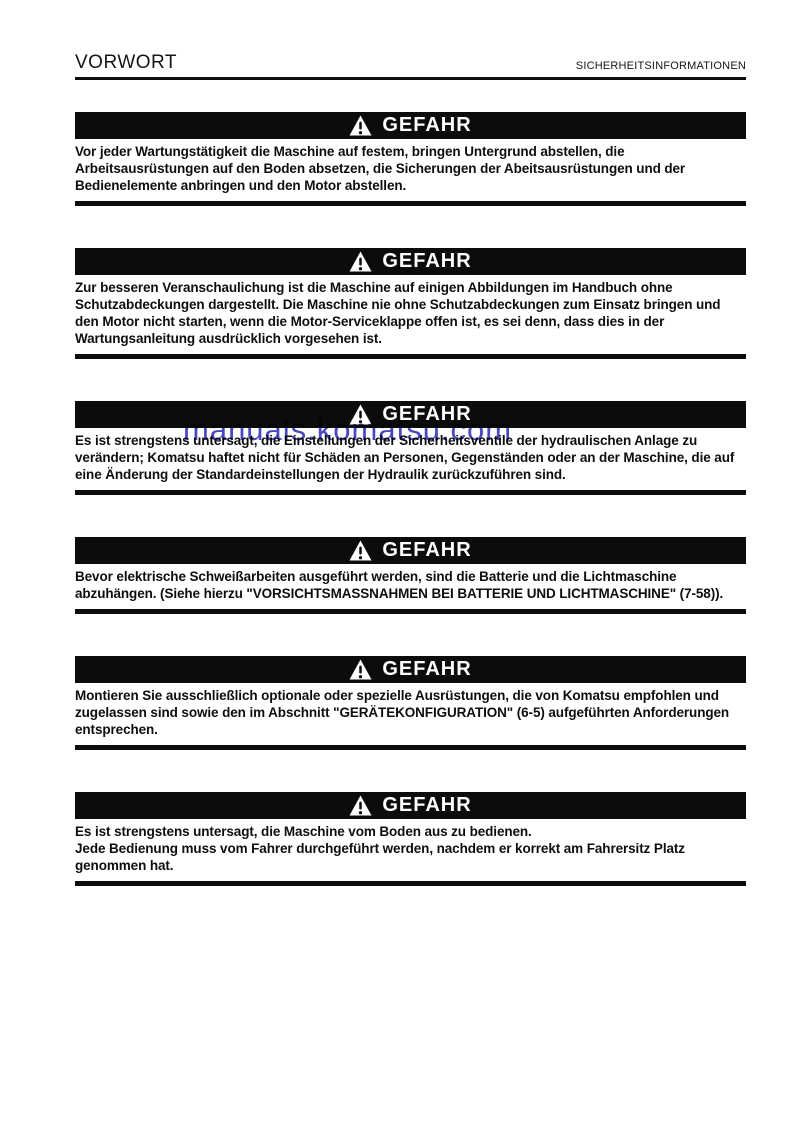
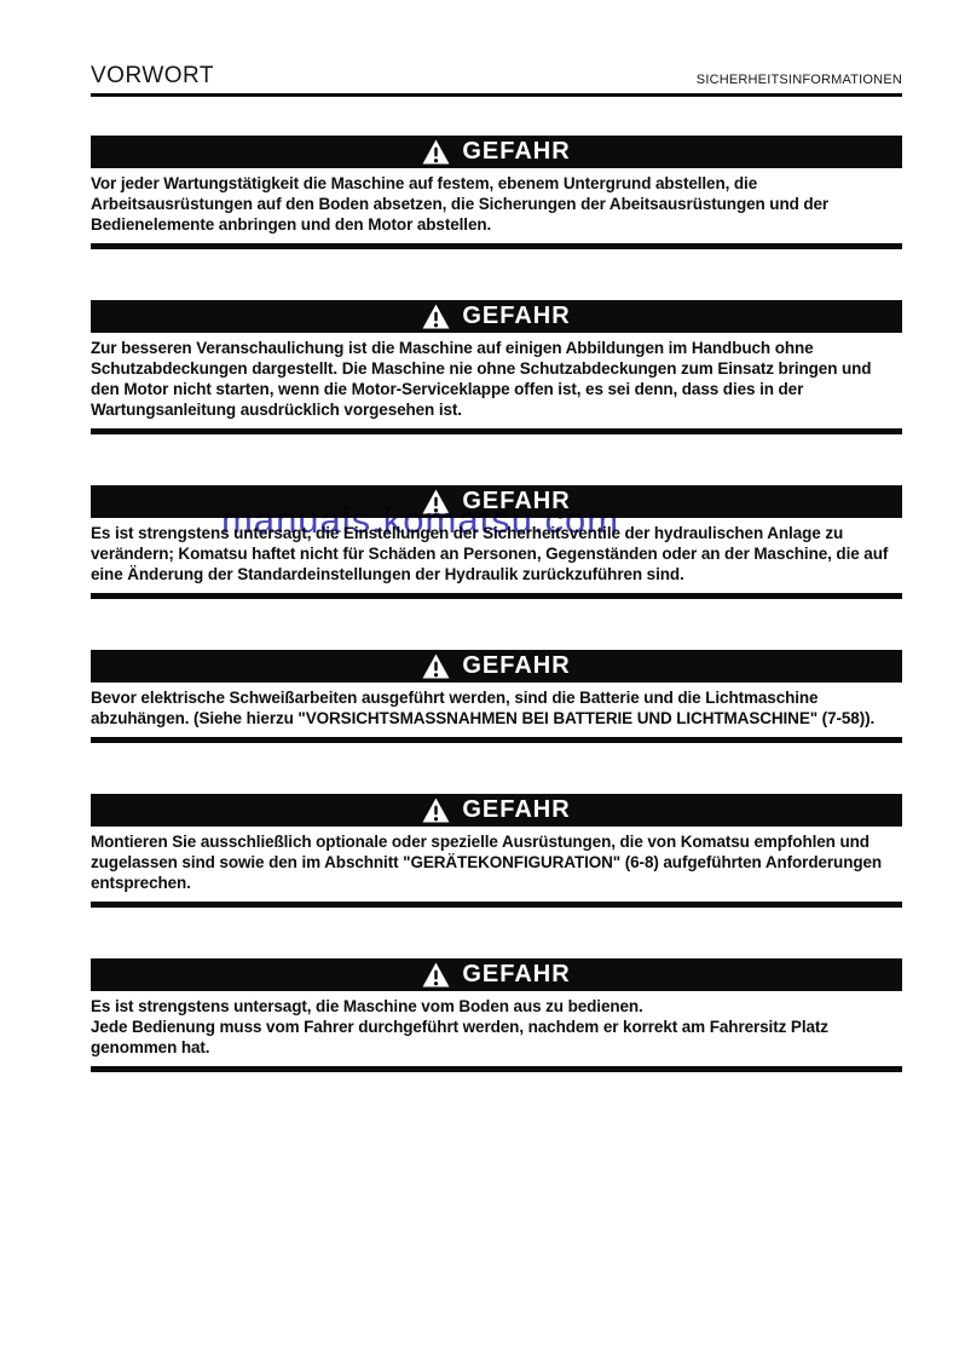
  VORWORT
  SICHERHEITSINFORMATIONEN
  GEFAHR
- Vor jeder Wartungstätigkeit die Maschine auf festem, bringen Untergrund abstellen, die Arbeitsausrüstungen auf den Boden absetzen, die Sicherungen der Abeitsausrüstungen und der Bedienelemente anbringen und den Motor abstellen.
+ Vor jeder Wartungstätigkeit die Maschine auf festem, ebenem Untergrund abstellen, die Arbeitsausrüstungen auf den Boden absetzen, die Sicherungen der Abeitsausrüstungen und der Bedienelemente anbringen und den Motor abstellen.
  GEFAHR
  Zur besseren Veranschaulichung ist die Maschine auf einigen Abbildungen im Handbuch ohne Schutzabdeckungen dargestellt. Die Maschine nie ohne Schutzabdeckungen zum Einsatz bringen und den Motor nicht starten, wenn die Motor-Serviceklappe offen ist, es sei denn, dass dies in der Wartungsanleitung ausdrücklich vorgesehen ist.
  GEFAHR
  Es ist strengstens untersagt, die Einstellungen der Sicherheitsventile der hydraulischen Anlage zu verändern; Komatsu haftet nicht für Schäden an Personen, Gegenständen oder an der Maschine, die auf eine Änderung der Standardeinstellungen der Hydraulik zurückzuführen sind.
  GEFAHR
  Bevor elektrische Schweißarbeiten ausgeführt werden, sind die Batterie und die Lichtmaschine abzuhängen. (Siehe hierzu "VORSICHTSMASSNAHMEN BEI BATTERIE UND LICHTMASCHINE" (7-58)).
  GEFAHR
- Montieren Sie ausschließlich optionale oder spezielle Ausrüstungen, die von Komatsu empfohlen und zugelassen sind sowie den im Abschnitt "GERÄTEKONFIGURATION" (6-5) aufgeführten Anforderungen entsprechen.
+ Montieren Sie ausschließlich optionale oder spezielle Ausrüstungen, die von Komatsu empfohlen und zugelassen sind sowie den im Abschnitt "GERÄTEKONFIGURATION" (6-8) aufgeführten Anforderungen entsprechen.
  GEFAHR
  Es ist strengstens untersagt, die Maschine vom Boden aus zu bedienen.
  Jede Bedienung muss vom Fahrer durchgeführt werden, nachdem er korrekt am Fahrersitz Platz genommen hat.
  manuals.komatsu.com
